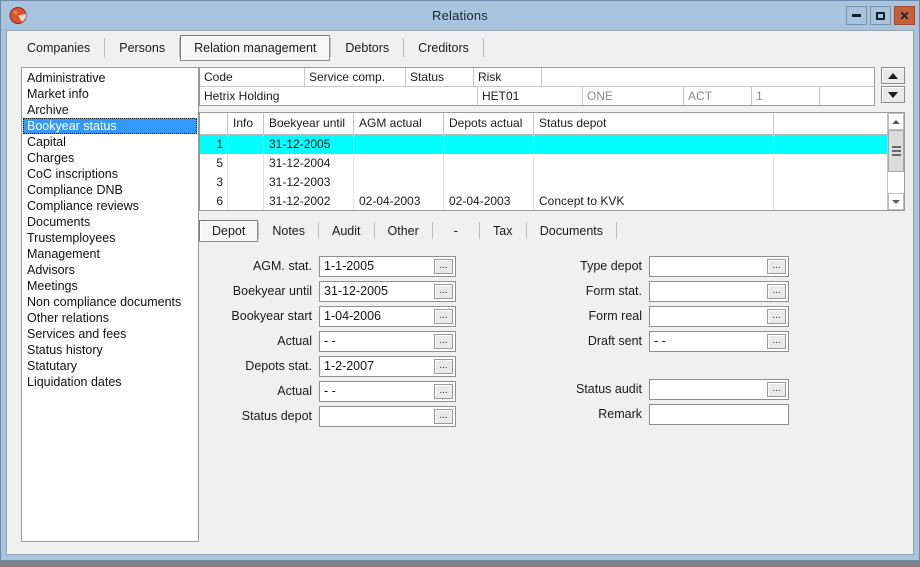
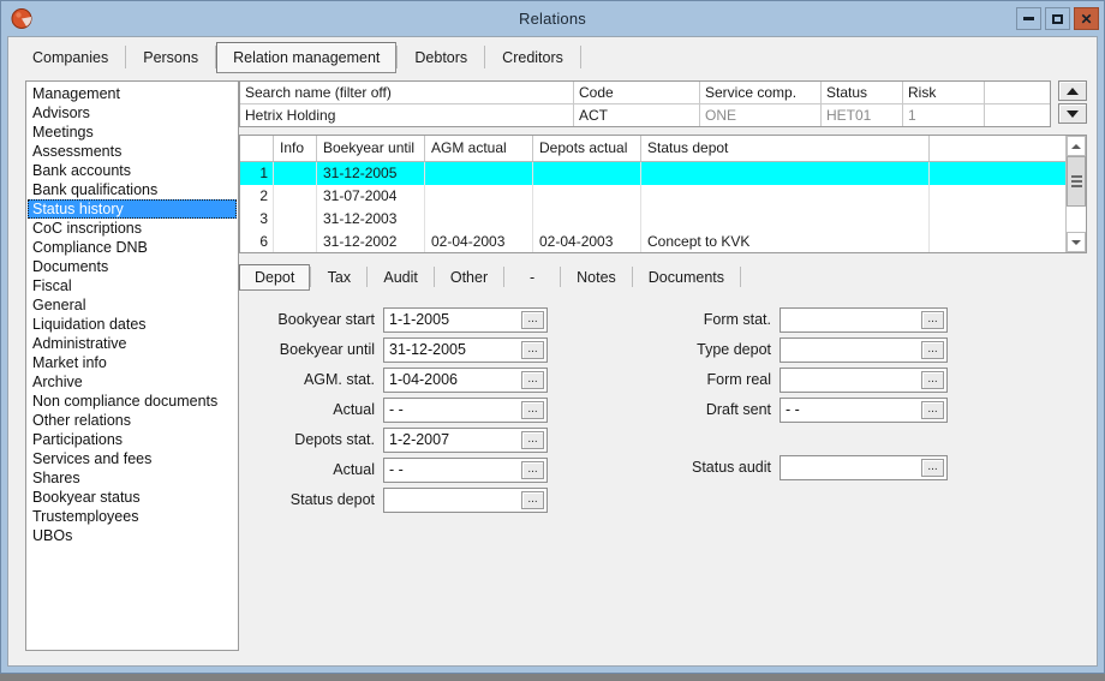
  Relations
  ✕
  Companies
  Persons
  Relation management
  Debtors
  Creditors
- Administrative
+ Management
- Market info
+ Advisors
- Archive
+ Meetings
+ Assessments
+ Bank accounts
+ Bank qualifications
- Bookyear status
+ Status history
- Capital
- Charges
  CoC inscriptions
  Compliance DNB
- Compliance reviews
  Documents
+ Fiscal
+ General
- Trustemployees
+ Liquidation dates
- Management
+ Administrative
- Advisors
+ Market info
- Meetings
+ Archive
  Non compliance documents
  Other relations
+ Participations
  Services and fees
+ Shares
- Status history
+ Bookyear status
- Statutary
- Liquidation dates
+ Trustemployees
+ UBOs
+ Search name (filter off)
  Code
  Service comp.
  Status
  Risk
  Hetrix Holding
- HET01
+ ACT
  ONE
- ACT
+ HET01
  1
  Info
  Boekyear until
  AGM actual
  Depots actual
  Status depot
  1
  31-12-2005
- 5
+ 2
- 31-12-2004
+ 31-07-2004
  3
  31-12-2003
  6
  31-12-2002
  02-04-2003
  02-04-2003
  Concept to KVK
  Depot
- Notes
+ Tax
  Audit
  Other
  -
- Tax
+ Notes
  Documents
- AGM. stat.
+ Bookyear start
  1-1-2005
  ...
  Boekyear until
  31-12-2005
  ...
- Bookyear start
+ AGM. stat.
  1-04-2006
  ...
  Actual
  - -
  ...
  Depots stat.
  1-2-2007
  ...
  Actual
  - -
  ...
  Status depot
  ...
- Type depot
+ Form stat.
  ...
- Form stat.
+ Type depot
  ...
  Form real
  ...
  Draft sent
  - -
  ...
  Status audit
  ...
- Remark
